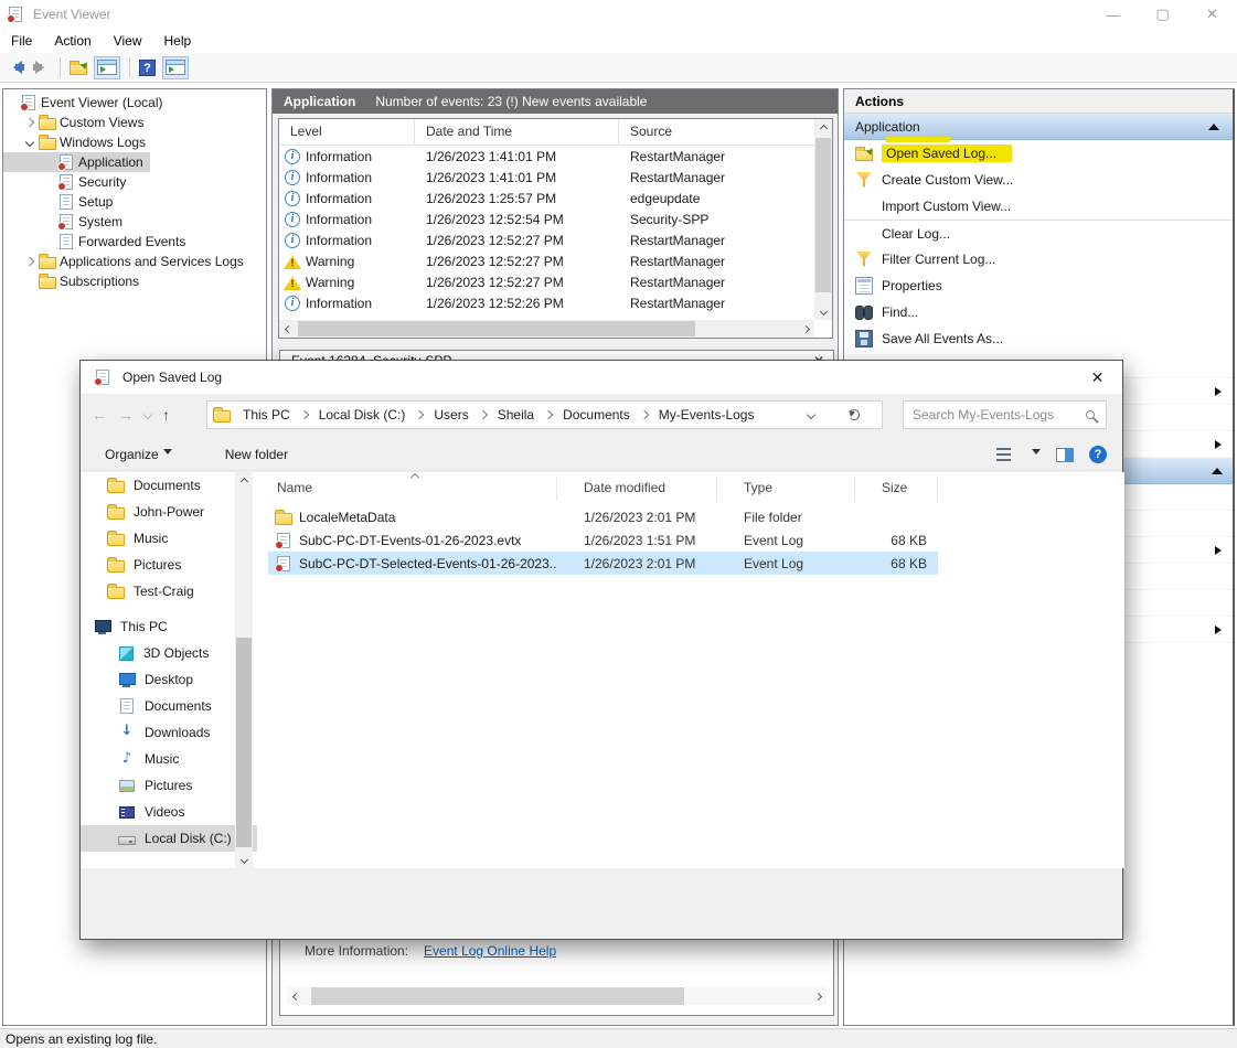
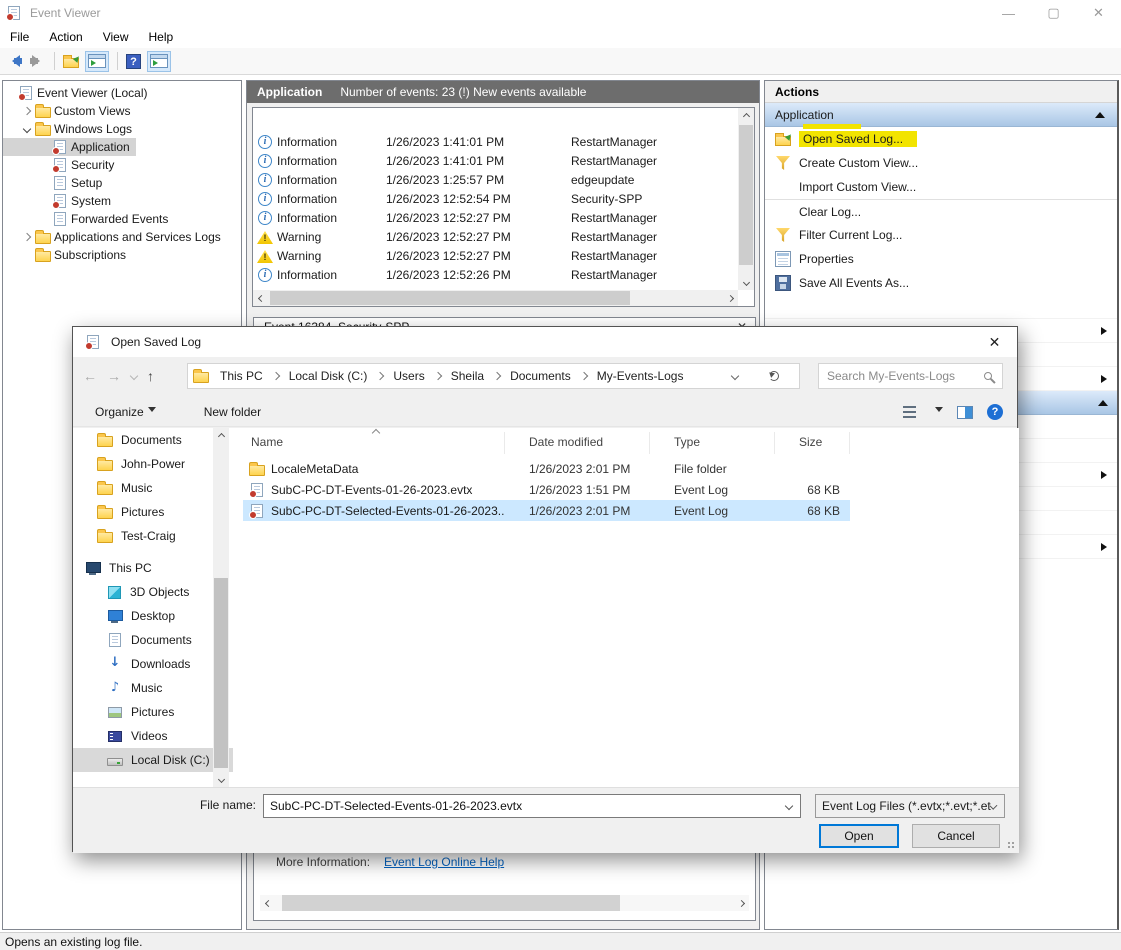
  Event Viewer
  —
  ▢
  ✕
  File
  Action
  View
  Help
  Event Viewer (Local)
  Custom Views
  Windows Logs
  Application
  Security
  Setup
  System
  Forwarded Events
  Applications and Services Logs
  Subscriptions
  Application
  Number of events: 23 (!) New events available
- Level
- Date and Time
- Source
  Information
  1/26/2023 1:41:01 PM
  RestartManager
  Information
  1/26/2023 1:41:01 PM
  RestartManager
  Information
  1/26/2023 1:25:57 PM
  edgeupdate
  Information
  1/26/2023 12:52:54 PM
  Security-SPP
  Information
  1/26/2023 12:52:27 PM
  RestartManager
  Warning
  1/26/2023 12:52:27 PM
  RestartManager
  Warning
  1/26/2023 12:52:27 PM
  RestartManager
  Information
  1/26/2023 12:52:26 PM
  RestartManager
  More Information:
  Event Log Online Help
  Actions
  Application
  Open Saved Log...
  Create Custom View...
  Import Custom View...
  Clear Log...
  Filter Current Log...
  Properties
- Find...
  Save All Events As...
  Opens an existing log file.
  Open Saved Log
  ✕
  ←
  →
  ↑
  This PC
  Local Disk (C:)
  Users
  Sheila
  Documents
  My-Events-Logs
  Search My-Events-Logs
  Organize
  New folder
  Documents
  John-Power
  Music
  Pictures
  Test-Craig
  This PC
  3D Objects
  Desktop
  Documents
  Downloads
  Music
  Pictures
  Videos
  Local Disk (C:)
  Name
  Date modified
  Type
  Size
  LocaleMetaData
  1/26/2023 2:01 PM
  File folder
  SubC-PC-DT-Events-01-26-2023.evtx
  1/26/2023 1:51 PM
  Event Log
  68 KB
  SubC-PC-DT-Selected-Events-01-26-2023..
  1/26/2023 2:01 PM
  Event Log
  68 KB
+ File name:
+ SubC-PC-DT-Selected-Events-01-26-2023.evtx
+ Event Log Files (*.evtx;*.evt;*.et
+ Open
+ Cancel
